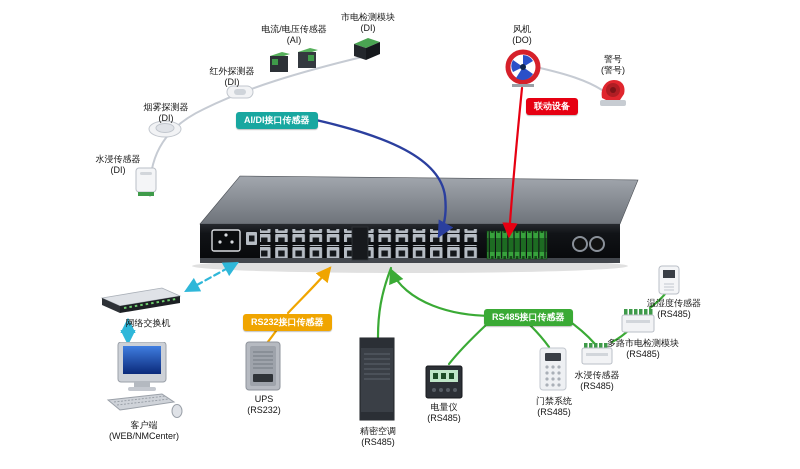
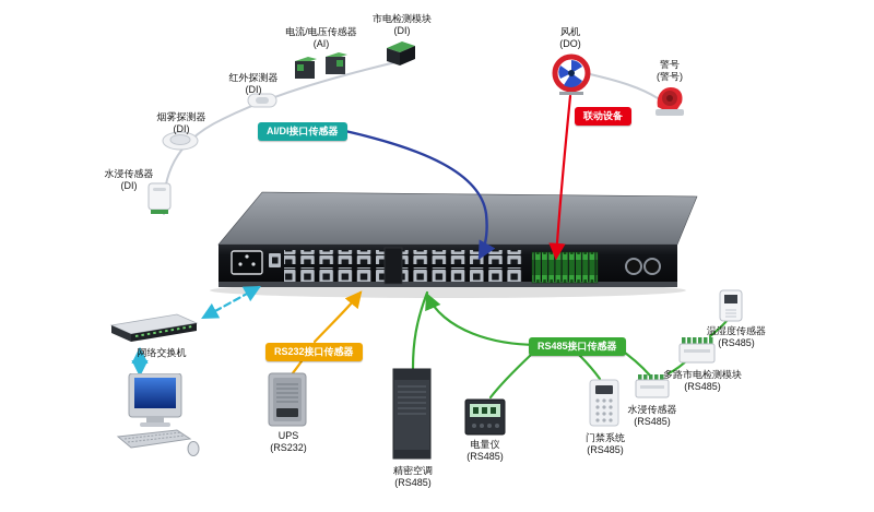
  AI/DI接口传感器
  联动设备
  RS232接口传感器
  RS485接口传感器
  水浸传感器
  (DI)
  烟雾探测器
  (DI)
  红外探测器
  (DI)
  电流/电压传感器
  (AI)
  市电检测模块
  (DI)
  风机
  (DO)
  警号
  (警号)
  网络交换机
- 客户端
- (WEB/NMCenter)
  UPS
  (RS232)
  精密空调
  (RS485)
  电量仪
  (RS485)
  门禁系统
  (RS485)
  水浸传感器
  (RS485)
  多路市电检测模块
  (RS485)
  温湿度传感器
  (RS485)
